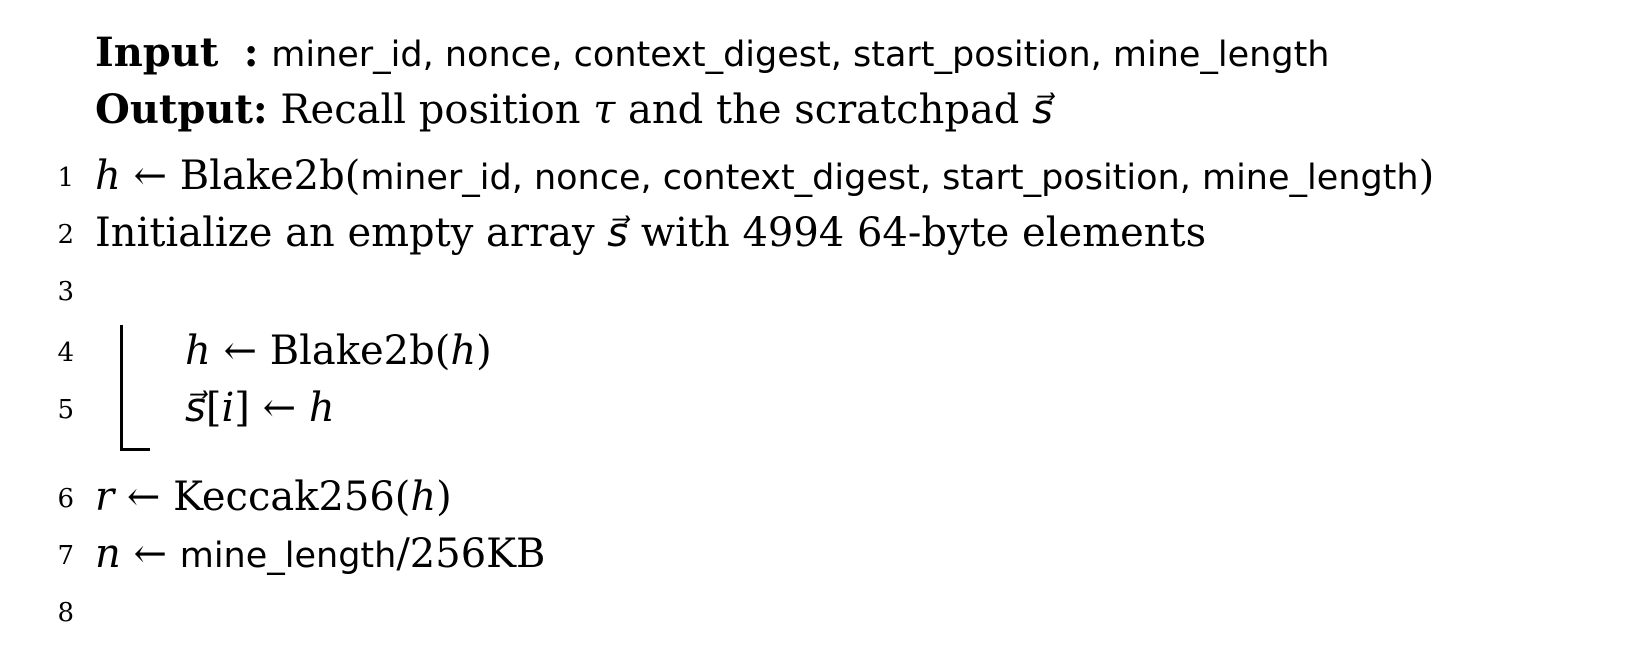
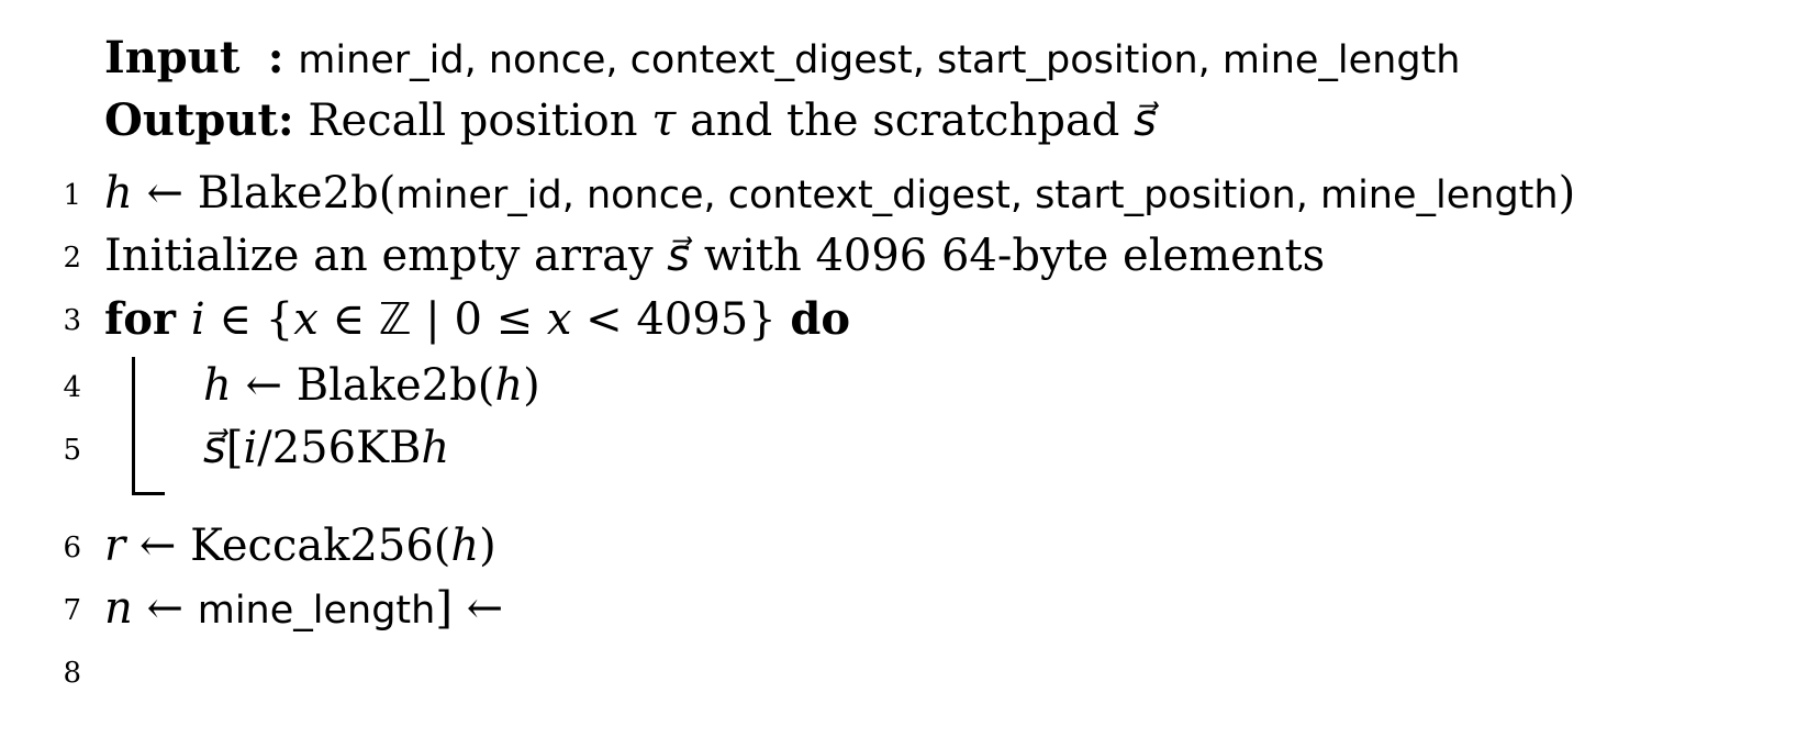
  Input : miner_id, nonce, context_digest, start_position, mine_length
  Output: Recall position τ and the scratchpad s⃗
  1
  h ← Blake2b(miner_id, nonce, context_digest, start_position, mine_length)
  2
- Initialize an empty array s⃗ with 4994 64-byte elements
+ Initialize an empty array s⃗ with 4096 64-byte elements
  3
+ for i ∈ {x ∈ ℤ | 0 ≤ x < 4095} do
  4
  h ← Blake2b(h)
  5
- s⃗[i] ← h
+ s⃗[i/256KBh
  6
  r ← Keccak256(h)
  7
- n ← mine_length/256KB
+ n ← mine_length] ←
  8
